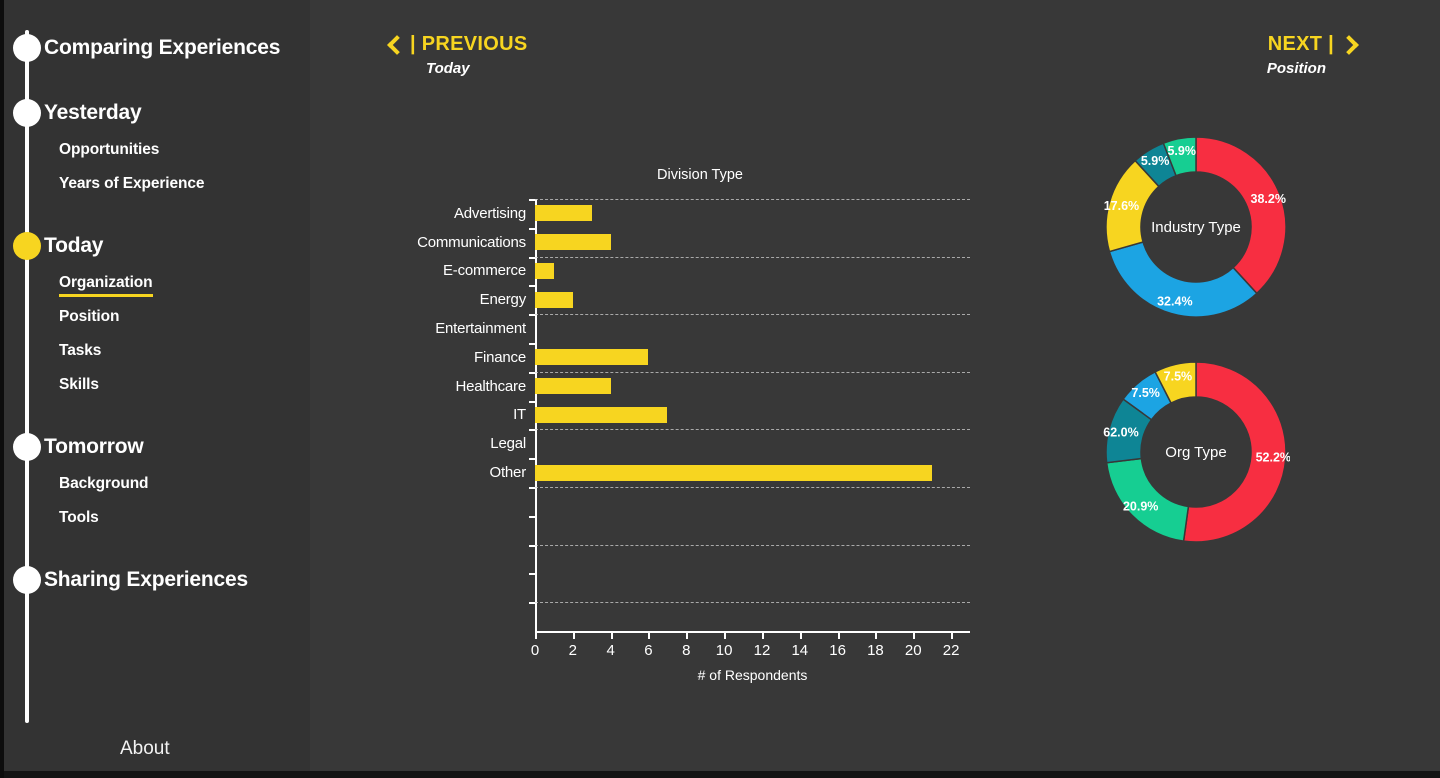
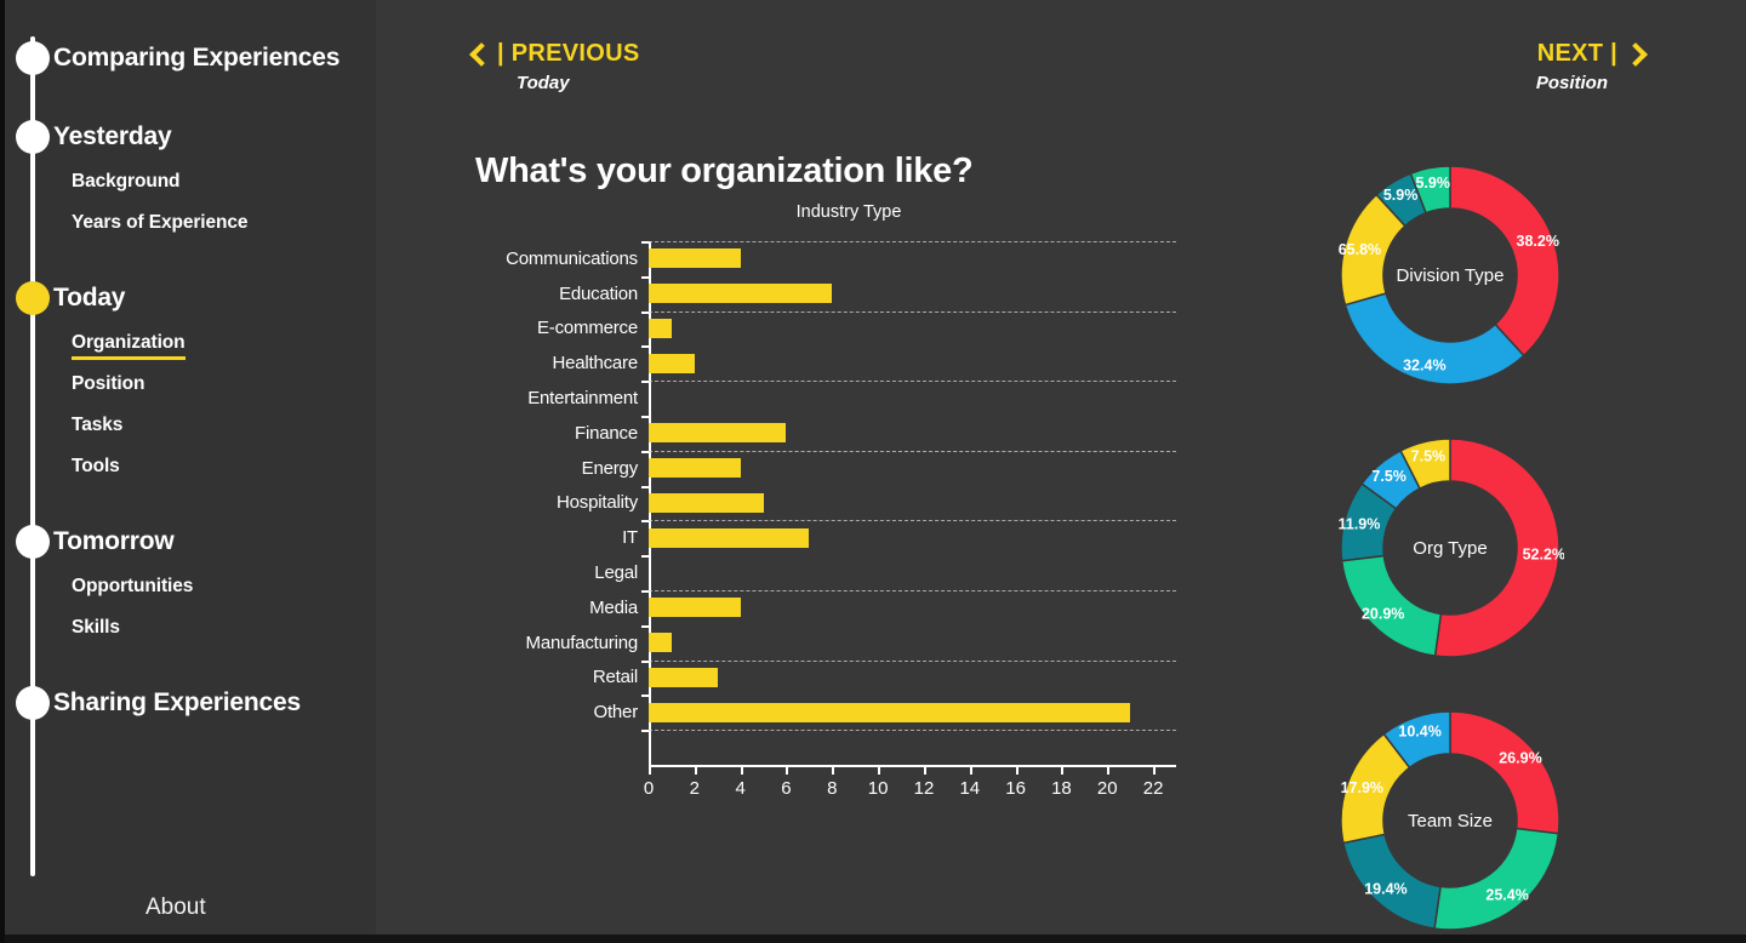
  Comparing Experiences
  Yesterday
  Today
  Tomorrow
  Sharing Experiences
- Opportunities
+ Background
  Years of Experience
  Organization
  Position
  Tasks
- Skills
+ Tools
- Background
+ Opportunities
- Tools
+ Skills
  About
  | PREVIOUS
  Today
  NEXT |
  Position
+ What's your organization like?
- Division Type
+ Industry Type
- Advertising
  Communications
+ Education
  E-commerce
- Energy
+ Healthcare
  Entertainment
  Finance
- Healthcare
+ Energy
+ Hospitality
  IT
  Legal
+ Media
+ Manufacturing
+ Retail
  Other
  0
  2
  4
  6
  8
  10
  12
  14
  16
  18
  20
  22
- # of Respondents
  38.2%
  32.4%
- 17.6%
+ 65.8%
  5.9%
  5.9%
- Industry Type
+ Division Type
  52.2%
  20.9%
- 62.0%
+ 11.9%
  7.5%
  7.5%
  Org Type
+ 26.9%
+ 25.4%
+ 19.4%
+ 17.9%
+ 10.4%
+ Team Size
